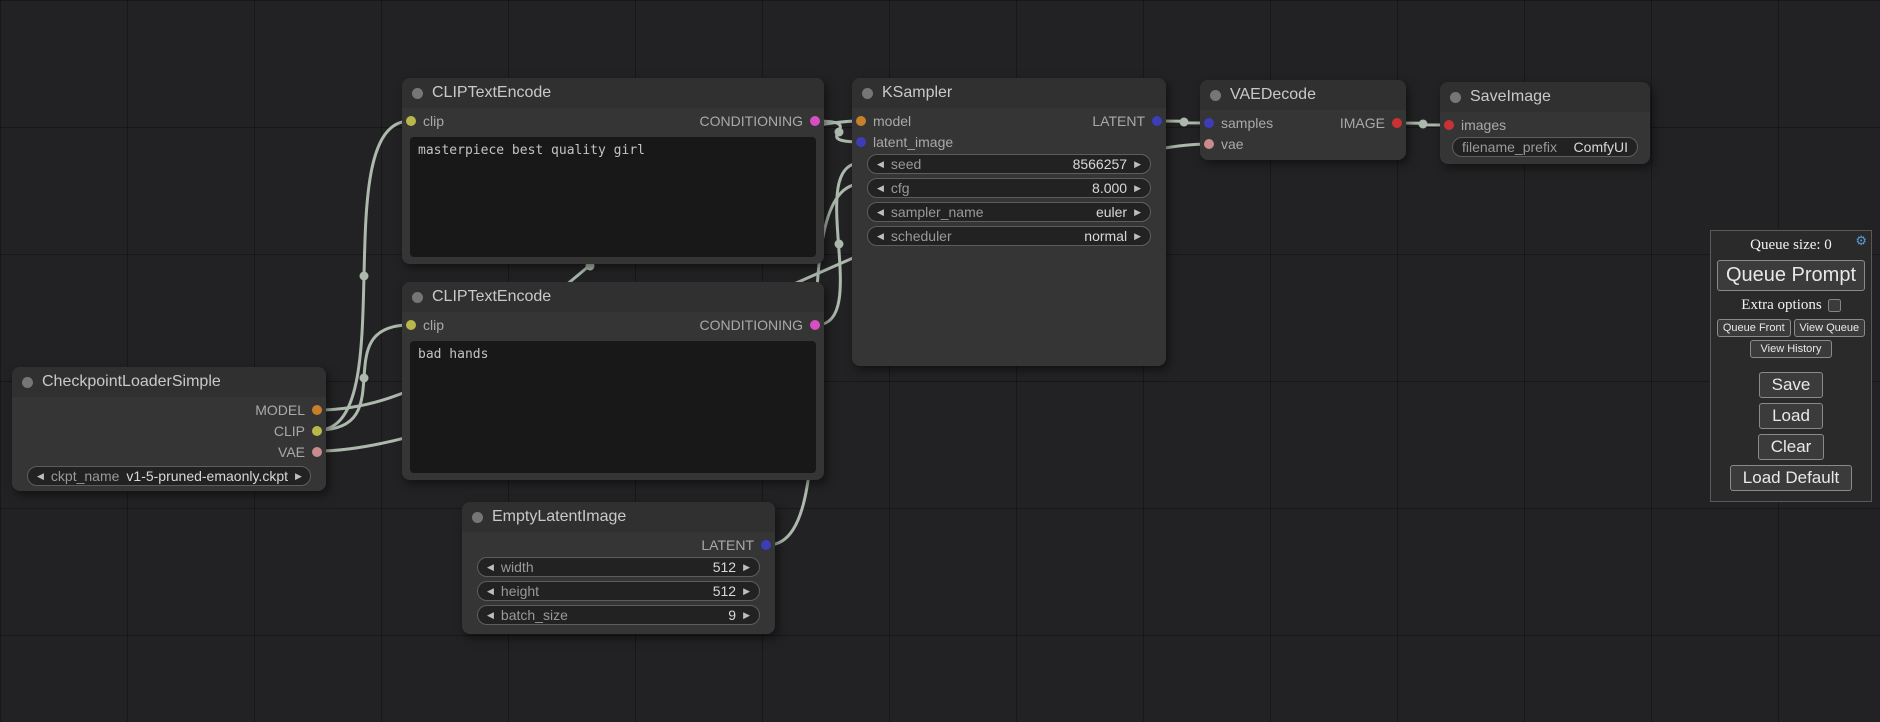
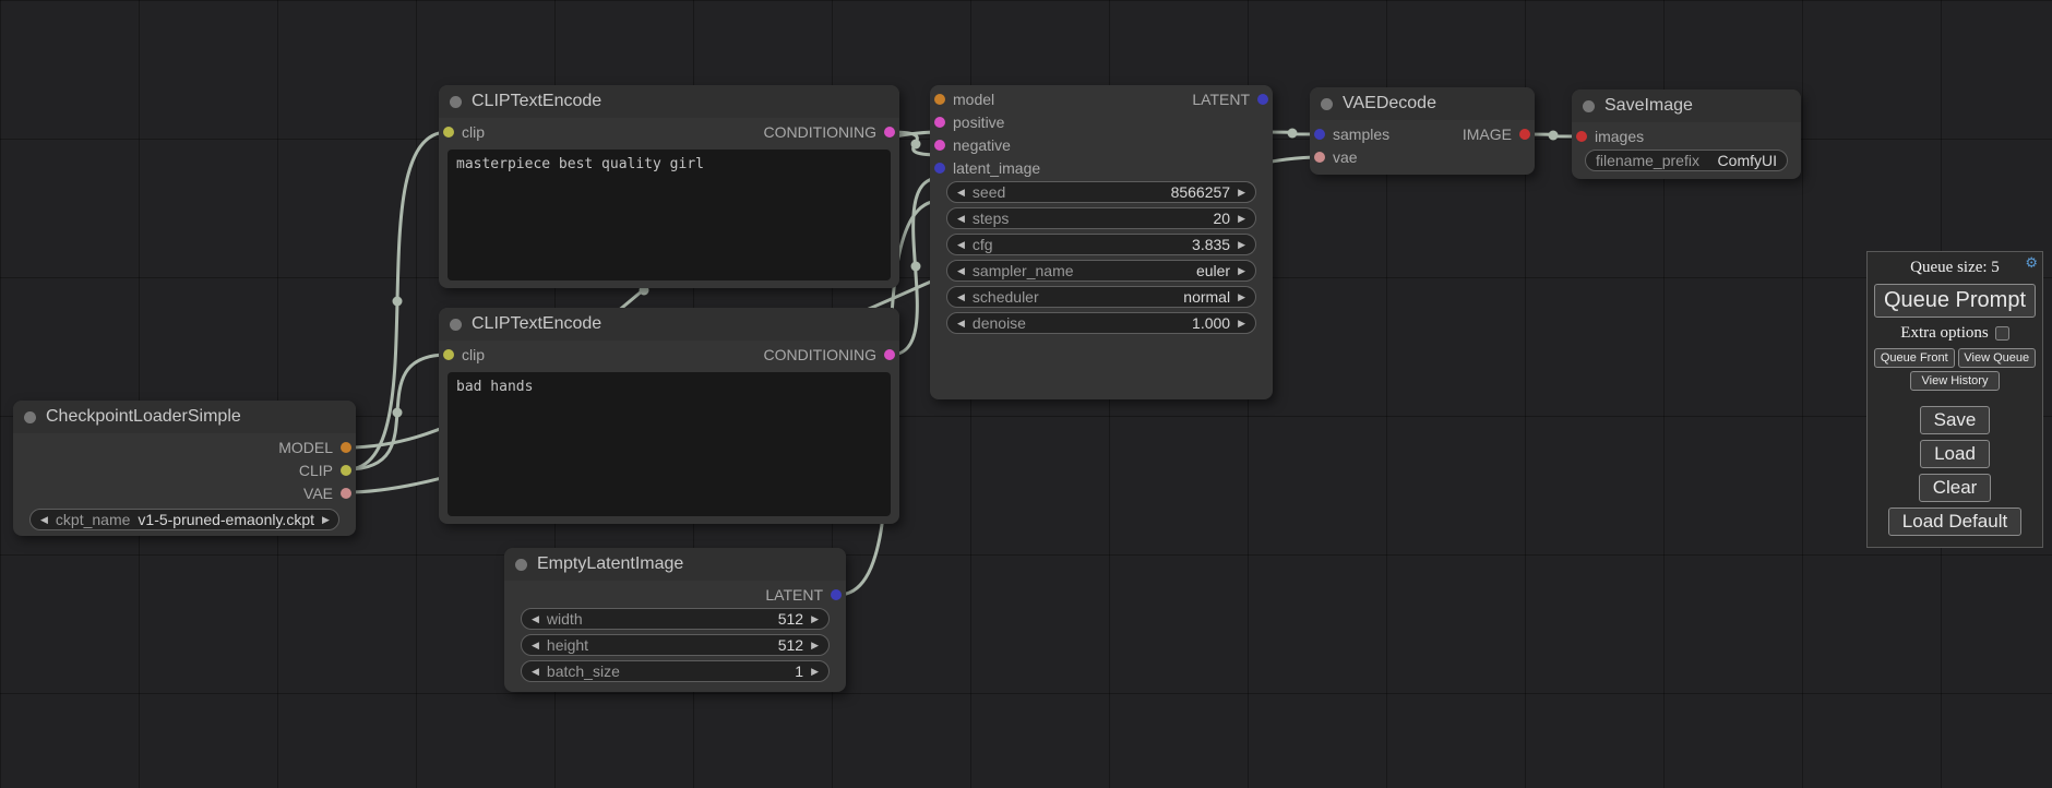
  CheckpointLoaderSimple
  MODEL
  CLIP
  VAE
  ckpt_name
  v1-5-pruned-emaonly.ckpt
  CLIPTextEncode
  clip
  CONDITIONING
  masterpiece best quality girl
  CLIPTextEncode
  clip
  CONDITIONING
  bad hands
  EmptyLatentImage
  LATENT
  width
  512
  height
  512
  batch_size
- 9
+ 1
- KSampler
  model
  LATENT
+ positive
+ negative
  latent_image
  seed
  8566257
+ steps
+ 20
  cfg
- 8.000
+ 3.835
  sampler_name
  euler
  scheduler
  normal
+ denoise
+ 1.000
  VAEDecode
  samples
  IMAGE
  vae
  SaveImage
  images
  filename_prefix
  ComfyUI
  ⚙
- Queue size: 0
+ Queue size: 5
  Queue Prompt
  Extra options
  Queue Front
  View Queue
  View History
  Save
  Load
  Clear
  Load Default
